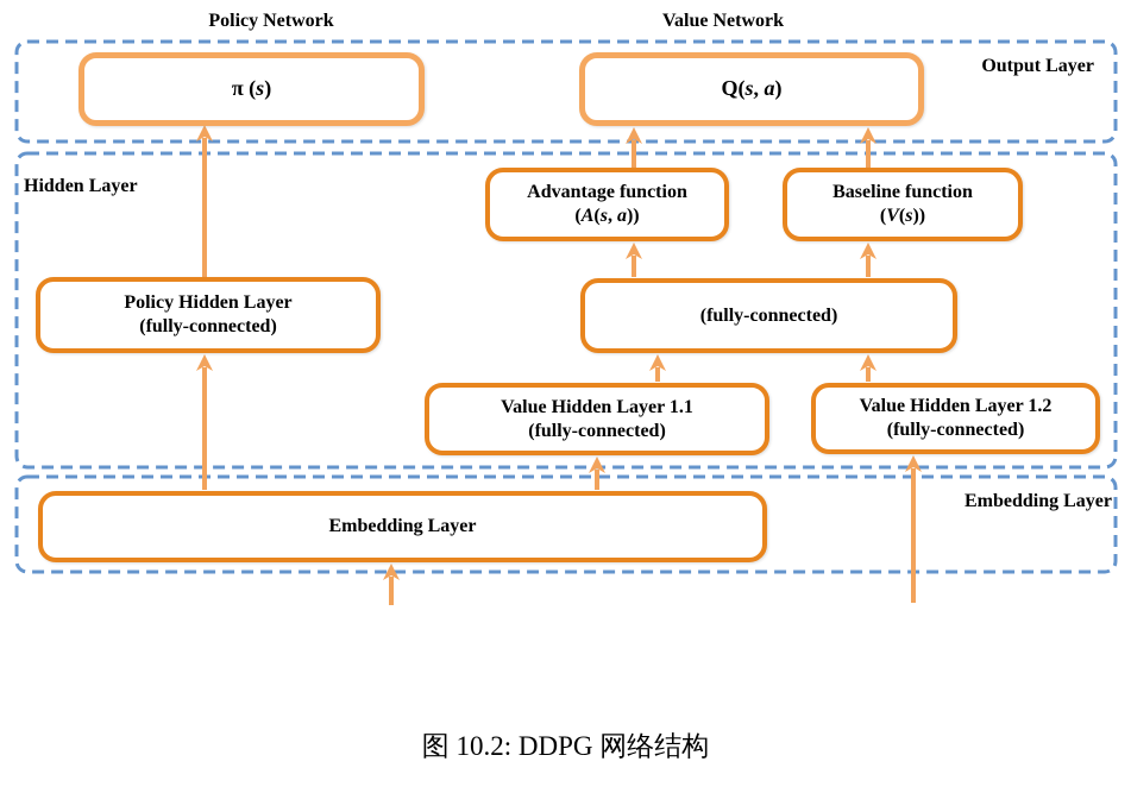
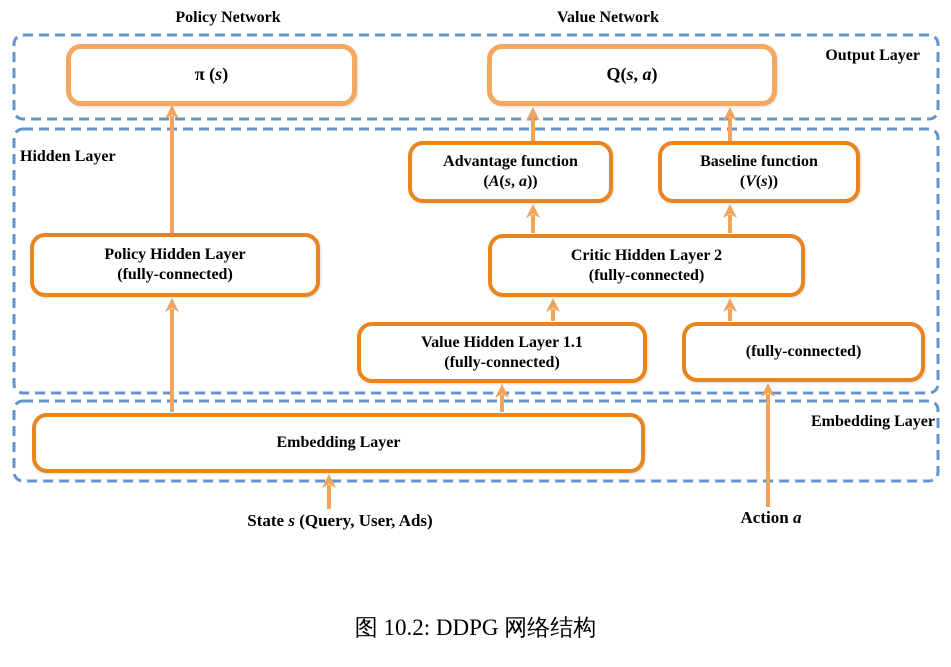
  Policy Network
  Value Network
  Output Layer
  Hidden Layer
  Embedding Layer
  π (s)
  Q(s, a)
  Advantage function
  (A(s, a))
  Baseline function
  (V(s))
  Policy Hidden Layer
  (fully-connected)
+ Critic Hidden Layer 2
  (fully-connected)
  Value Hidden Layer 1.1
  (fully-connected)
- Value Hidden Layer 1.2
  (fully-connected)
  Embedding Layer
+ State s (Query, User, Ads)
+ Action a
  图 10.2: DDPG 网络结构
